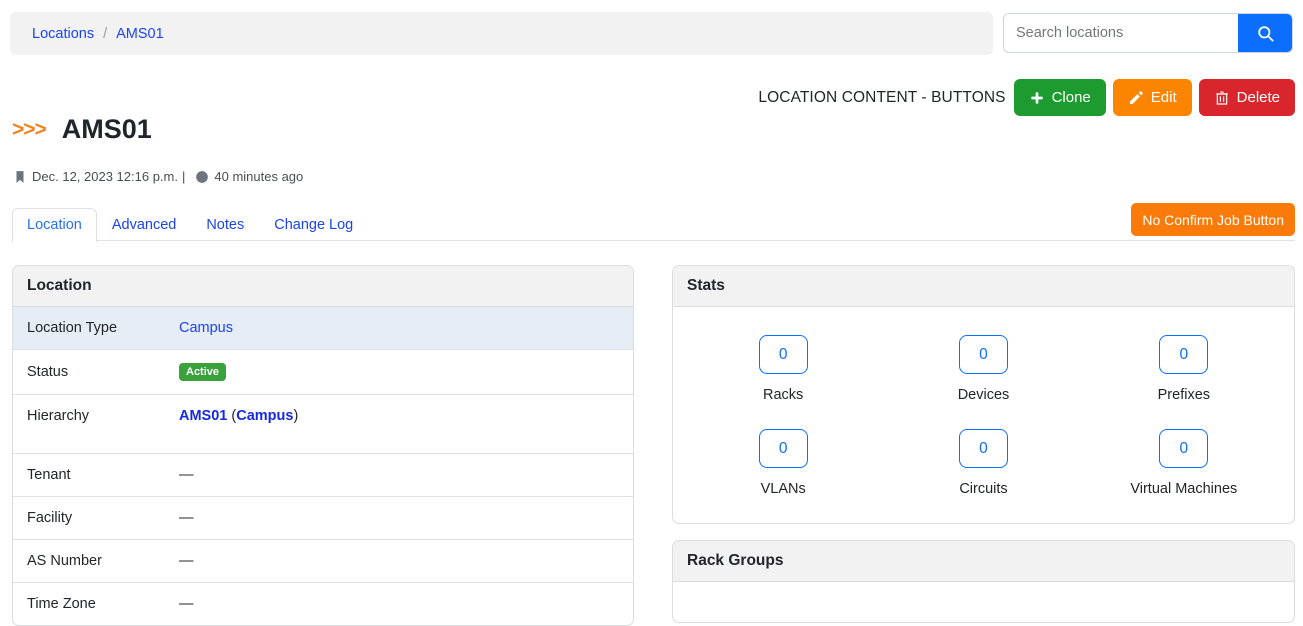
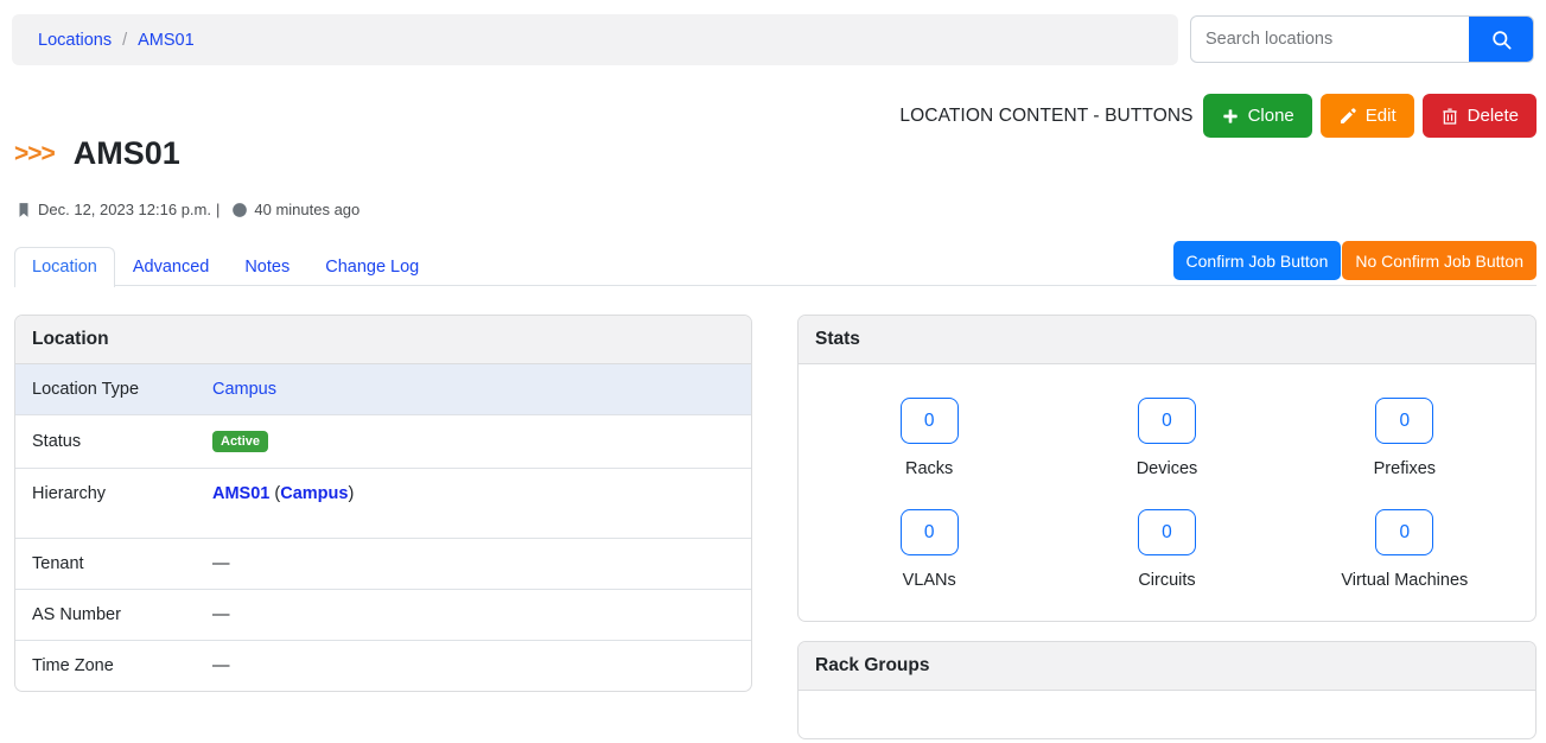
  Locations
  /
  AMS01
  Search locations
  LOCATION CONTENT - BUTTONS
  Clone
  Edit
  Delete
  >>>
  AMS01
  Dec. 12, 2023 12:16 p.m.
  |
  40 minutes ago
  Location
  Advanced
  Notes
  Change Log
+ Confirm Job Button
  No Confirm Job Button
  Location
  Location Type	Campus
  Status	Active
  Hierarchy	AMS01 (Campus)
  Tenant	—
- Facility	—
  AS Number	—
  Time Zone	—
  Stats
  0
  Racks
  0
  Devices
  0
  Prefixes
  0
  VLANs
  0
  Circuits
  0
  Virtual Machines
  Rack Groups
